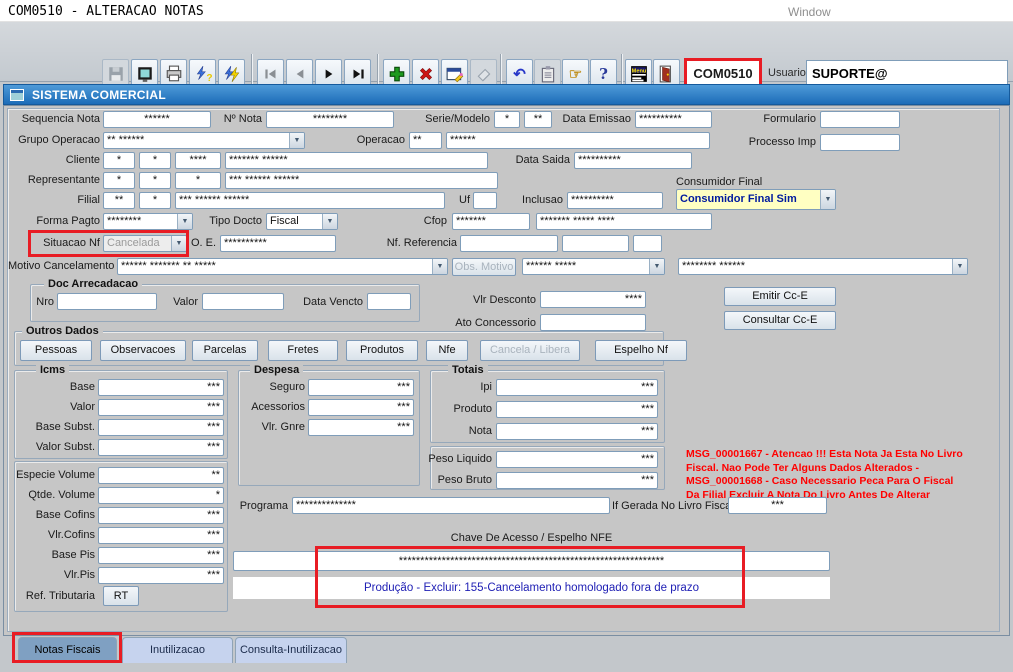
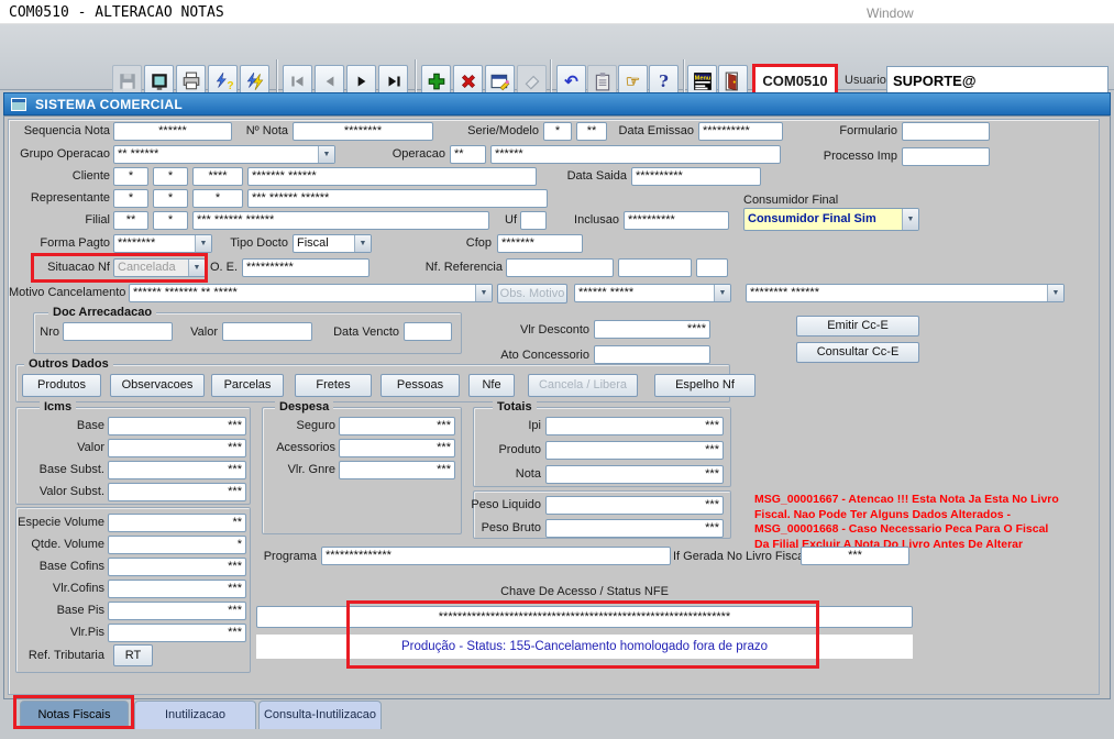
  COM0510 - ALTERACAO NOTAS
  Window
  ?
  ↶
  ☞
  ?
  COM0510
  Usuario
  SUPORTE@
  SISTEMA COMERCIAL
  Sequencia Nota
  ******
  Nº Nota
  ********
  Serie/Modelo
  *
  **
  Data Emissao
  **********
  Formulario
  Grupo Operacao
  ** ******
  Operacao
  **
  ******
  Processo Imp
  Cliente
  *
  *
  ****
  ******* ******
  Data Saida
  **********
  Representante
  *
  *
  *
  *** ****** ******
  Consumidor Final
  Filial
  **
  *
  *** ****** ******
  Uf
  Inclusao
  **********
  Consumidor Final Sim
  Forma Pagto
  ********
  Tipo Docto
  Fiscal
  Cfop
  *******
- ******* ***** ****
  Situacao Nf
  Cancelada
  O. E.
  **********
  Nf. Referencia
  Motivo Cancelamento
  ****** ******* ** *****
  Obs. Motivo
  ****** *****
  ******** ******
  Doc Arrecadacao
  Nro
  Valor
  Data Vencto
  Vlr Desconto
  ****
  Ato Concessorio
  Emitir Cc-E
  Consultar Cc-E
  Outros Dados
- Pessoas
+ Produtos
  Observacoes
  Parcelas
  Fretes
- Produtos
+ Pessoas
  Nfe
  Cancela / Libera
  Espelho Nf
  Icms
  Base
  ***
  Valor
  ***
  Base Subst.
  ***
  Valor Subst.
  ***
  Especie Volume
  **
  Qtde. Volume
  *
  Base Cofins
  ***
  Vlr.Cofins
  ***
  Base Pis
  ***
  Vlr.Pis
  ***
  Ref. Tributaria
  RT
  Despesa
  Seguro
  ***
  Acessorios
  ***
  Vlr. Gnre
  ***
  Totais
  Ipi
  ***
  Produto
  ***
  Nota
  ***
  Peso Liquido
  ***
  Peso Bruto
  ***
  MSG_00001667 - Atencao !!! Esta Nota Ja Esta No Livro
  Fiscal. Nao Pode Ter Alguns Dados Alterados -
  MSG_00001668 - Caso Necessario Peca Para O Fiscal
  Da Filial Excluir A Nota Do Livro Antes De Alterar
  Programa
  **************
  If Gerada No Livro Fisc
  ***
- Chave De Acesso / Espelho NFE
+ Chave De Acesso / Status NFE
  **************************************************************
- Produção - Excluir: 155-Cancelamento homologado fora de prazo
+ Produção - Status: 155-Cancelamento homologado fora de prazo
  Notas Fiscais
  Inutilizacao
  Consulta-Inutilizacao
